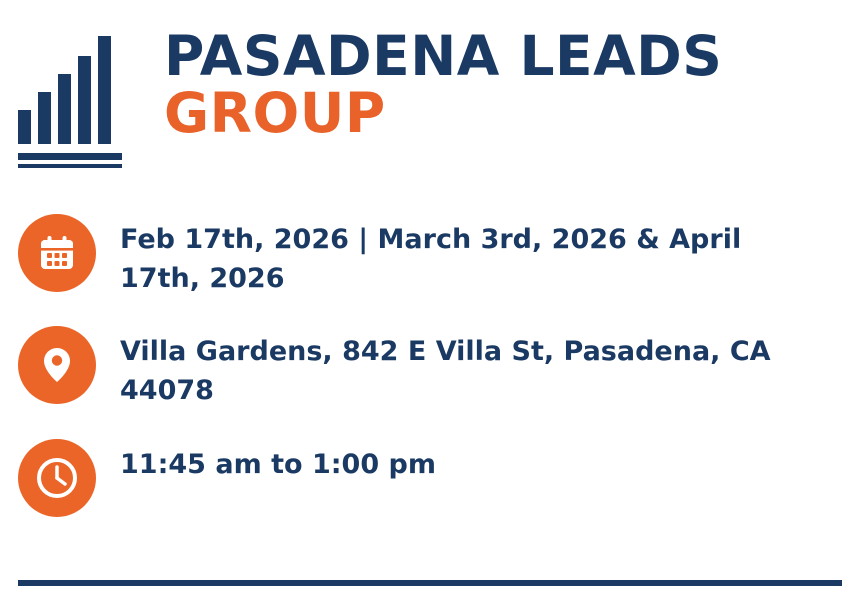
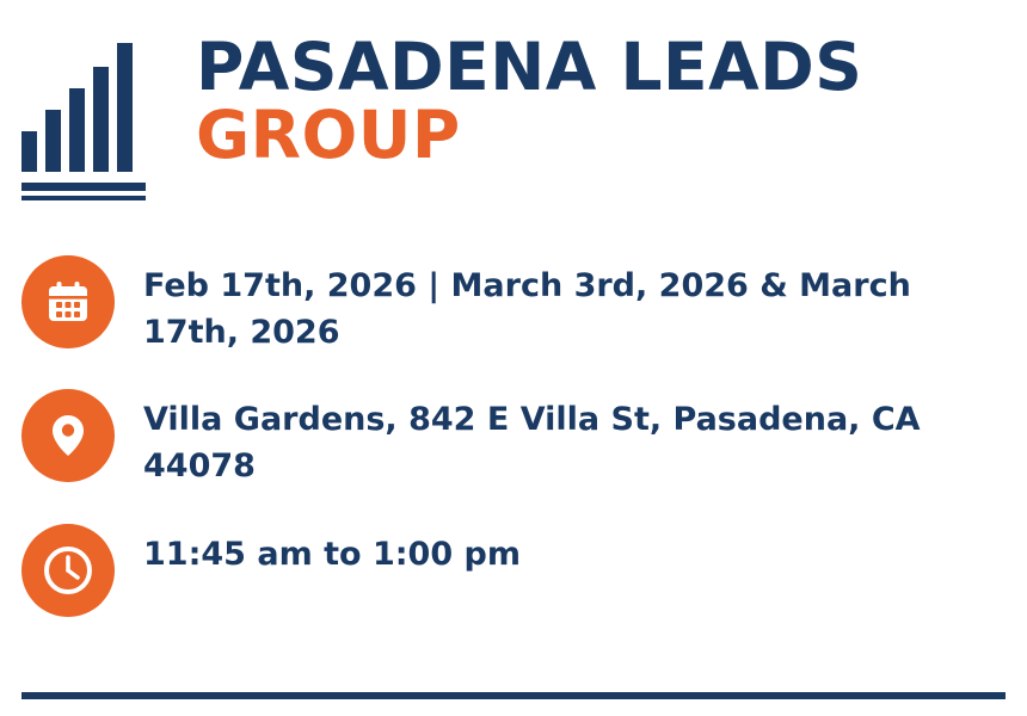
  PASADENA LEADS
  GROUP
- Feb 17th, 2026 | March 3rd, 2026 & April 17th, 2026
+ Feb 17th, 2026 | March 3rd, 2026 & March 17th, 2026
  Villa Gardens, 842 E Villa St, Pasadena, CA 44078
  11:45 am to 1:00 pm
